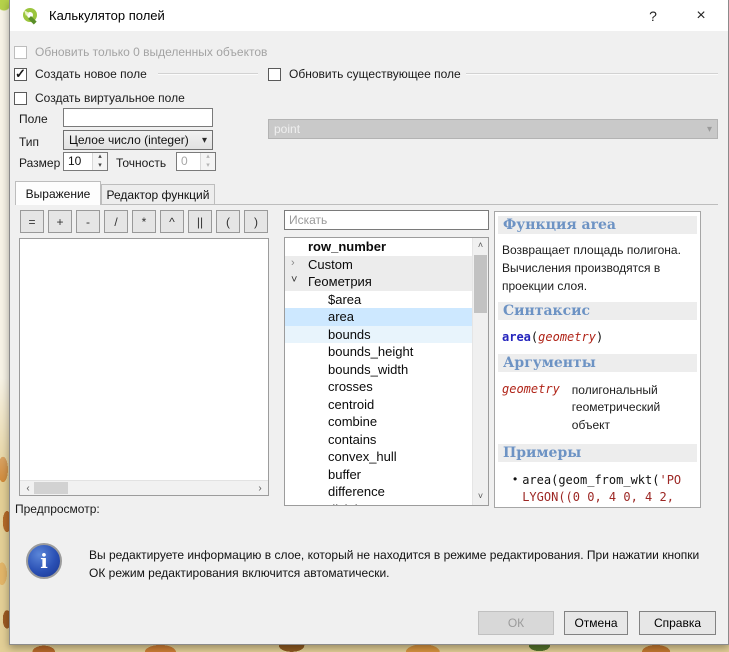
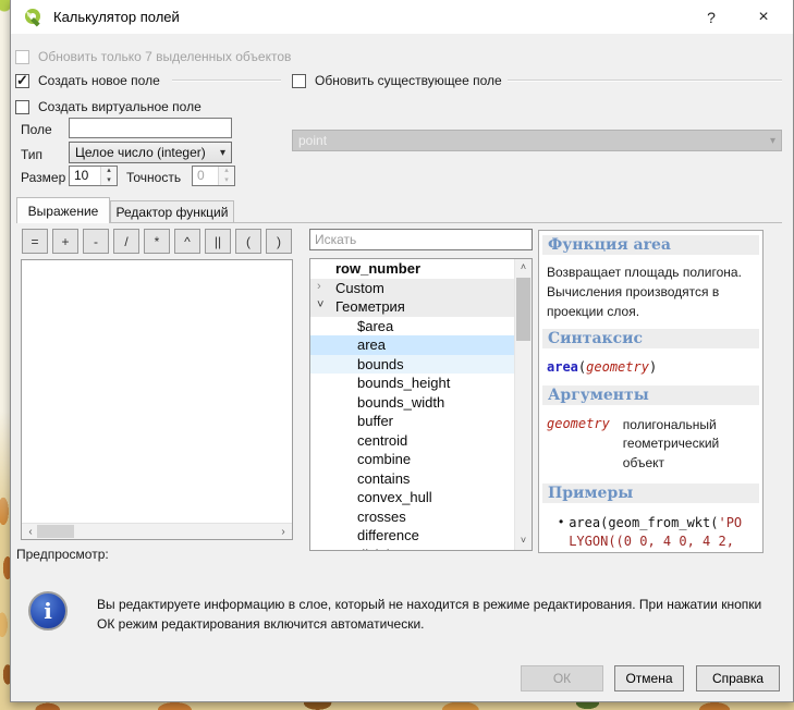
  Калькулятор полей
  ?
  ×
- Обновить только 0 выделенных объектов
+ Обновить только 7 выделенных объектов
  ✓
  Создать новое поле
  Обновить существующее поле
  Создать виртуальное поле
  Поле
  Тип
  Целое число (integer)
  ▾
  Размер
  10
  Точность
  0
  point
  ▾
  Выражение
  Редактор функций
  =
  +
  -
  /
  *
  ^
  ||
  (
  )
  ‹
  ›
  Искать
  row_number
  ›
  Custom
  ˅
  Геометрия
  $area
  area
  bounds
  bounds_height
  bounds_width
- crosses
+ buffer
  centroid
  combine
  contains
  convex_hull
- buffer
+ crosses
  difference
  ˄
  ˅
  Функция area
  Возвращает площадь полигона. Вычисления производятся в проекции слоя.
  Синтаксис
  area(geometry)
  Аргументы
  geometry
  полигональный геометрический объект
  Примеры
  •
  area(geom_from_wkt('POLYGON((0 0, 4 0, 4 2,
  Предпросмотр:
  i
  Вы редактируете информацию в слое, который не находится в режиме редактирования. При нажатии кнопки ОК режим редактирования включится автоматически.
  ОК
  Отмена
  Справка
